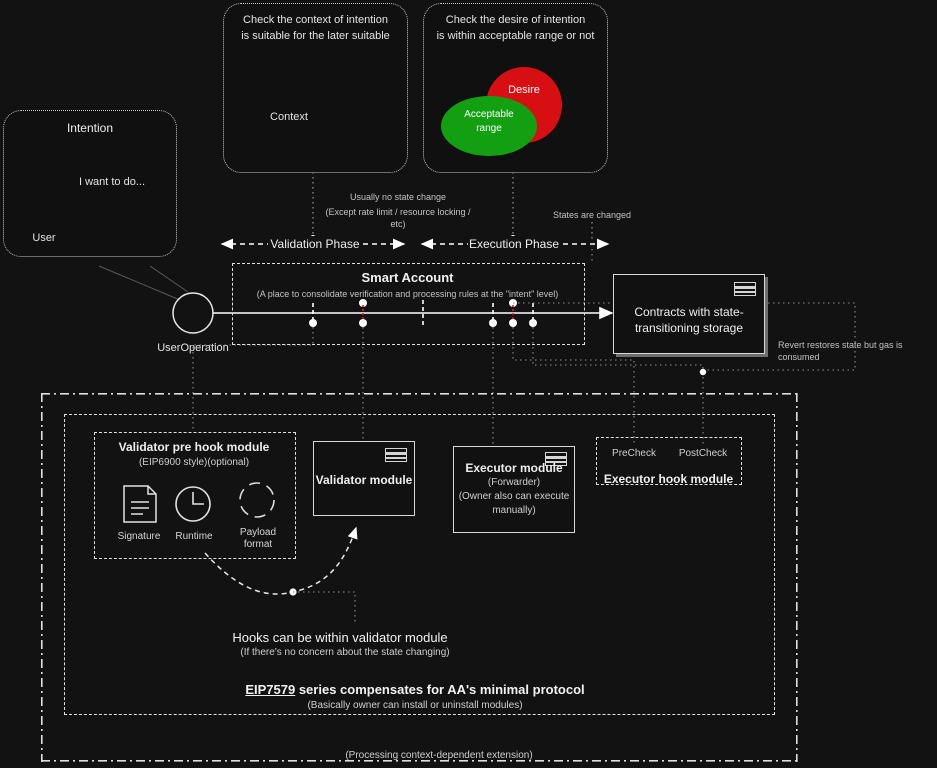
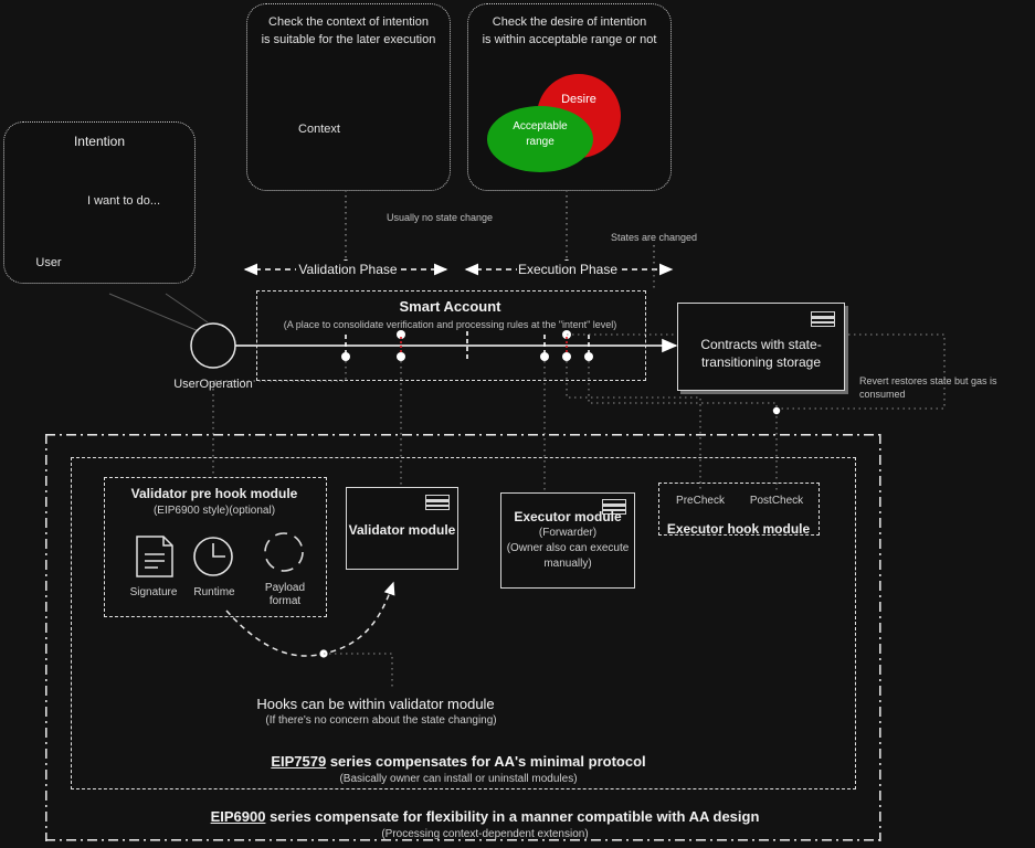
  Intention
  I want to do...
  User
  Check the context of intention
- is suitable for the later suitable
+ is suitable for the later execution
  Context
  Check the desire of intention
  is within acceptable range or not
  Desire
  Acceptable
  range
  Usually no state change
- (Except rate limit / resource locking / etc)
  States are changed
  Validation Phase
  Execution Phase
  Smart Account
  (A place to consolidate verification and processing rules at the "intent" level)
  UserOperation
  Contracts with state-
  transitioning storage
  Revert restores state but gas is consumed
  Validator pre hook module
  (EIP6900 style)(optional)
  Signature
  Runtime
  Payload
  format
  Validator module
  Executor module
  (Forwarder)
  (Owner also can execute
  manually)
  PreCheck
  PostCheck
  Executor hook module
  Hooks can be within validator module
  (If there's no concern about the state changing)
  EIP7579 series compensates for AA's minimal protocol
  (Basically owner can install or uninstall modules)
+ EIP6900 series compensate for flexibility in a manner compatible with AA design
  (Processing context-dependent extension)
